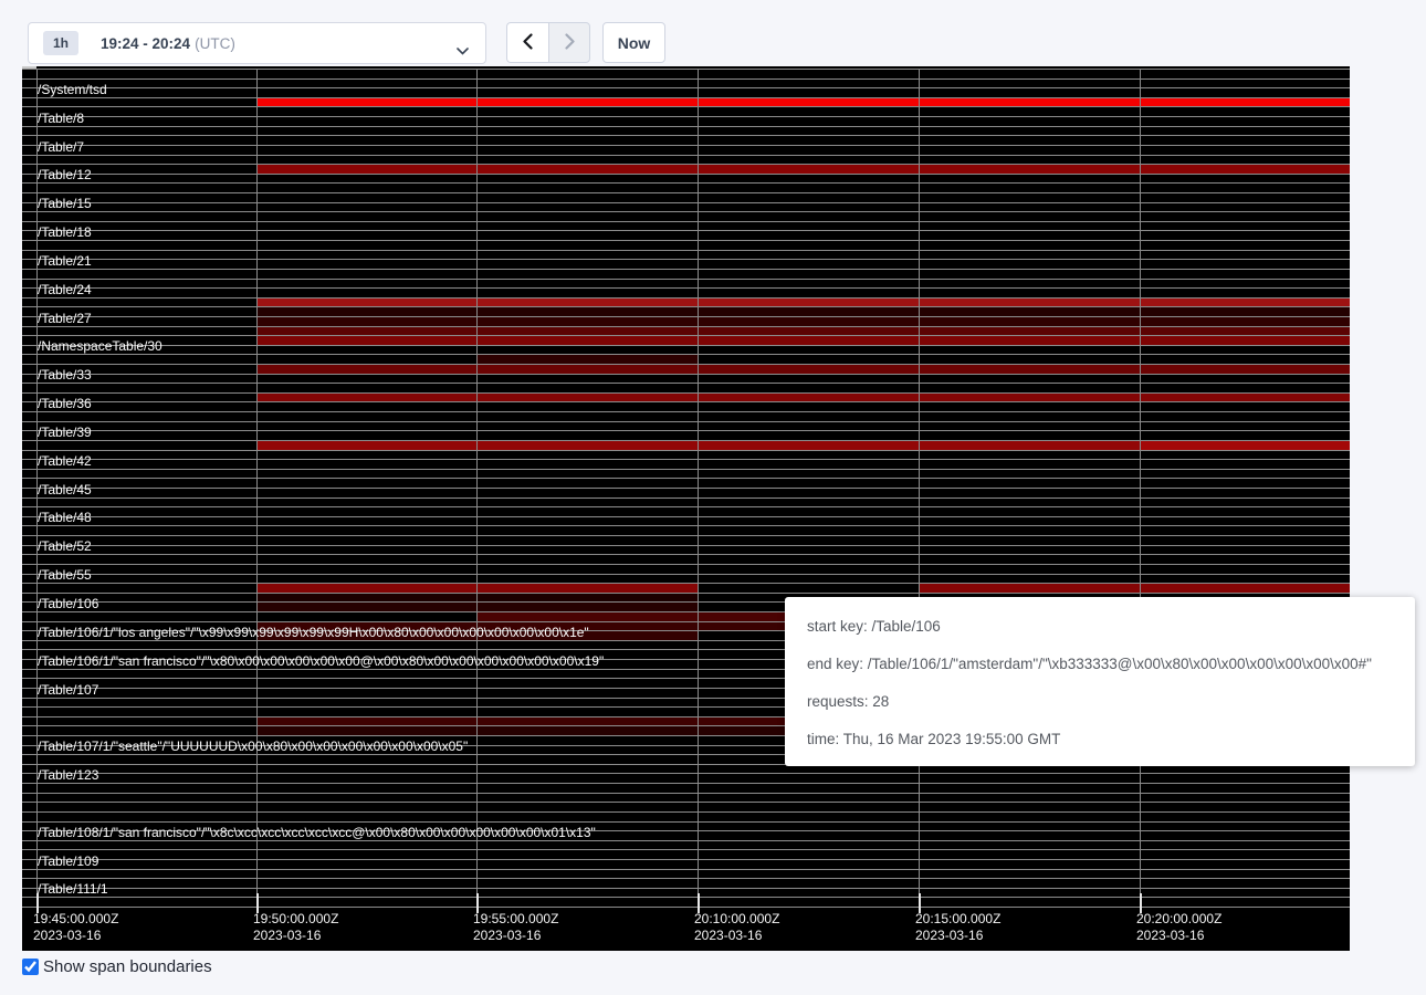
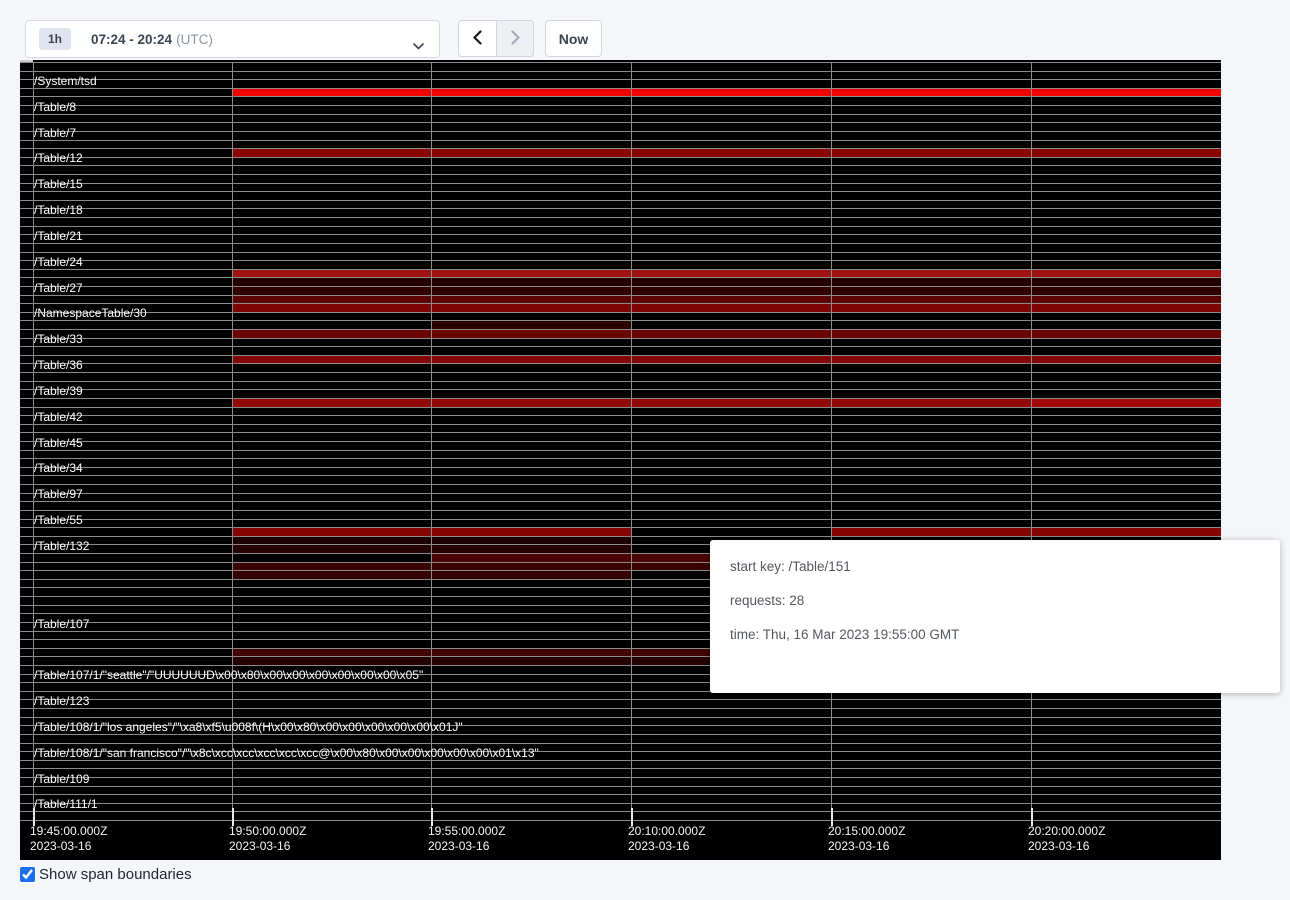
  1h
- 19:24 - 20:24 (UTC)
+ 07:24 - 20:24 (UTC)
  Now
  /System/tsd
  /Table/8
  /Table/7
  /Table/12
  /Table/15
  /Table/18
  /Table/21
  /Table/24
  /Table/27
  /NamespaceTable/30
  /Table/33
  /Table/36
  /Table/39
  /Table/42
  /Table/45
- /Table/48
+ /Table/34
- /Table/52
+ /Table/97
  /Table/55
- /Table/106
+ /Table/132
- /Table/106/1/"los angeles"/"\x99\x99\x99\x99\x99\x99H\x00\x80\x00\x00\x00\x00\x00\x00\x1e"
- /Table/106/1/"san francisco"/"\x80\x00\x00\x00\x00\x00@\x00\x80\x00\x00\x00\x00\x00\x00\x19"
  /Table/107
  /Table/107/1/"seattle"/"UUUUUUD\x00\x80\x00\x00\x00\x00\x00\x00\x05"
  /Table/123
+ /Table/108/1/"los angeles"/"\xa8\xf5\u008f\(H\x00\x80\x00\x00\x00\x00\x00\x01J"
  /Table/108/1/"san francisco"/"\x8c\xcc\xcc\xcc\xcc\xcc@\x00\x80\x00\x00\x00\x00\x00\x01\x13"
  /Table/109
  /Table/111/1
  19:45:00.000Z
  2023-03-16
  19:50:00.000Z
  2023-03-16
  19:55:00.000Z
  2023-03-16
  20:10:00.000Z
  2023-03-16
  20:15:00.000Z
  2023-03-16
  20:20:00.000Z
  2023-03-16
- start key: /Table/106
+ start key: /Table/151
- end key: /Table/106/1/"amsterdam"/"\xb333333@\x00\x80\x00\x00\x00\x00\x00\x00#"
  requests: 28
  time: Thu, 16 Mar 2023 19:55:00 GMT
  Show span boundaries
